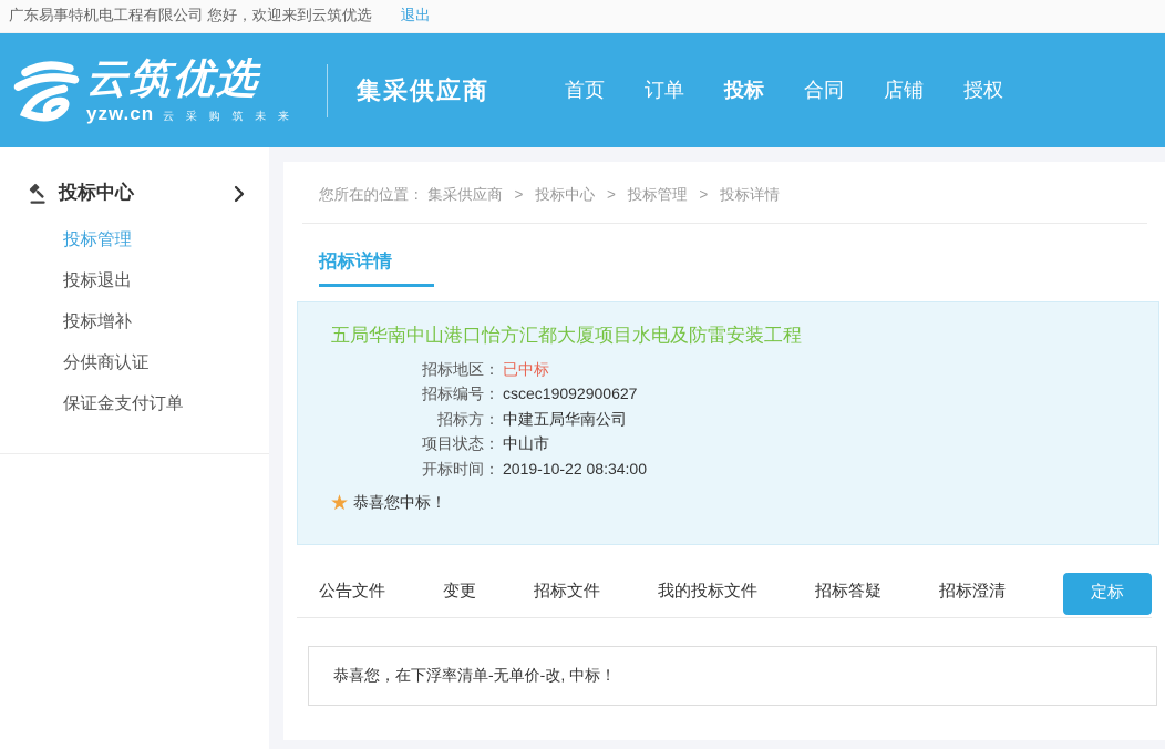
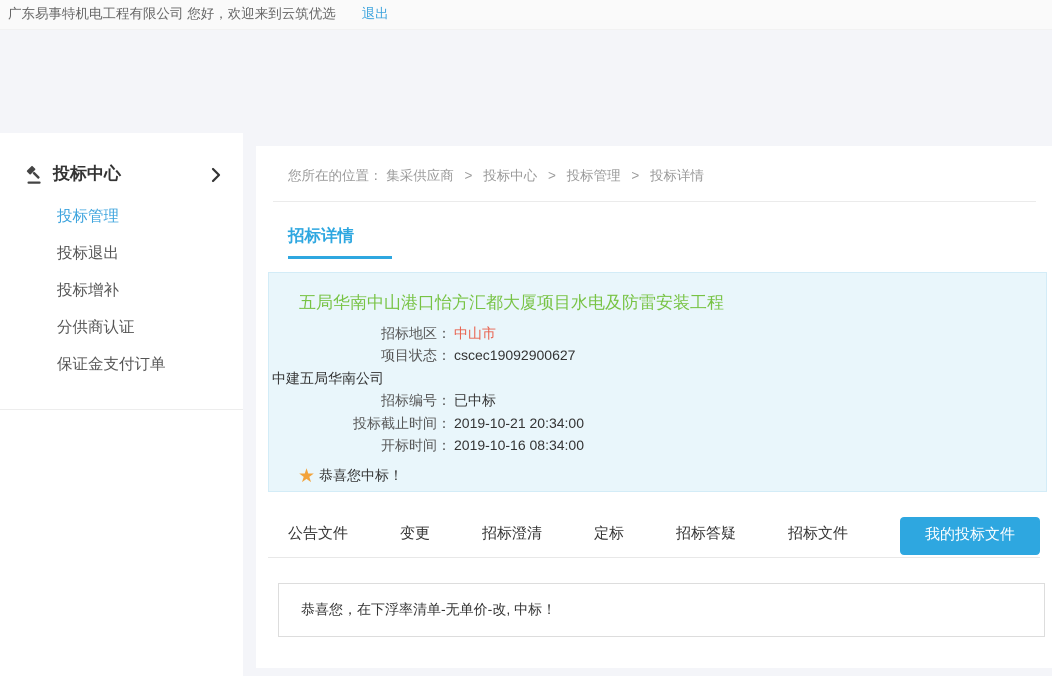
  广东易事特机电工程有限公司 您好，欢迎来到云筑优选
  退出
- 云筑优选
- yzw.cn
- 云 采 购 筑 未 来
- 集采供应商
- 首页
- 订单
- 投标
- 合同
- 店铺
- 授权
  投标中心
  投标管理
  投标退出
  投标增补
  分供商认证
  保证金支付订单
  您所在的位置： 集采供应商 > 投标中心 > 投标管理 > 投标详情
  招标详情
  五局华南中山港口怡方汇都大厦项目水电及防雷安装工程
  招标地区：
- 已中标
+ 中山市
- 招标编号：
+ 项目状态：
  cscec19092900627
- 招标方：
  中建五局华南公司
- 项目状态：
+ 招标编号：
- 中山市
+ 已中标
+ 投标截止时间：
+ 2019-10-21 20:34:00
  开标时间：
- 2019-10-22 08:34:00
+ 2019-10-16 08:34:00
  ★
  恭喜您中标！
  公告文件
  变更
- 招标文件
+ 招标澄清
- 我的投标文件
+ 定标
  招标答疑
- 招标澄清
+ 招标文件
- 定标
+ 我的投标文件
  恭喜您，在下浮率清单-无单价-改, 中标！
